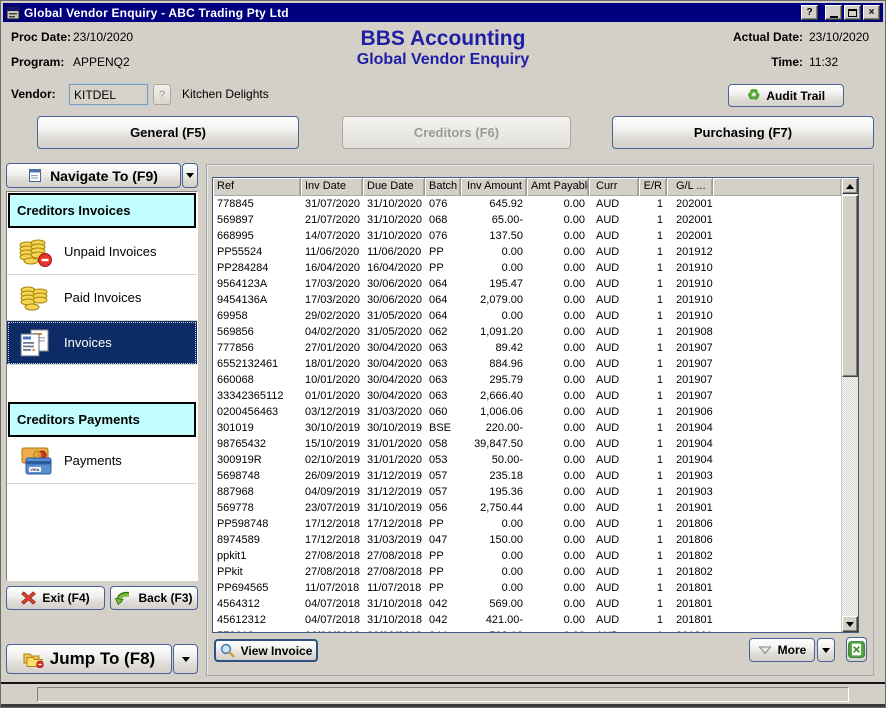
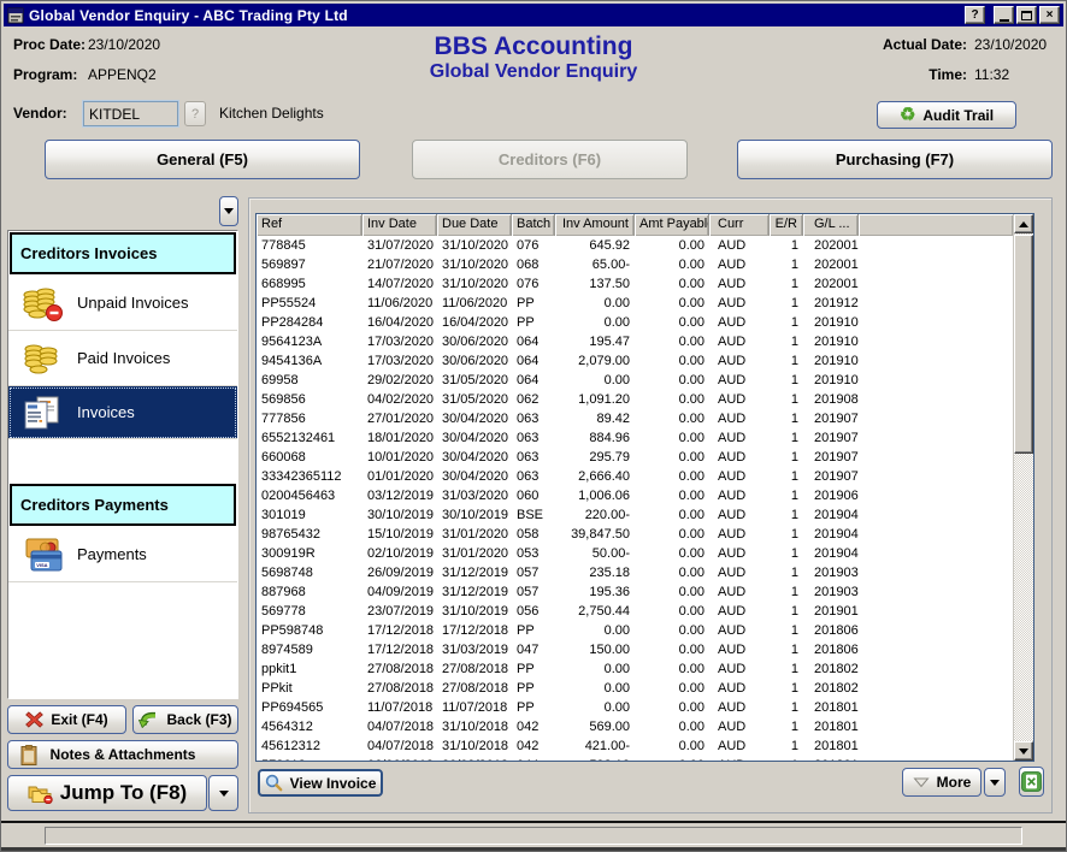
  Global Vendor Enquiry - ABC Trading Pty Ltd
  ?
  ×
  Proc Date:
  23/10/2020
  Program:
  APPENQ2
  BBS Accounting
  Global Vendor Enquiry
  Actual Date:
  23/10/2020
  Time:
  11:32
  Vendor:
  KITDEL
  ?
  Kitchen Delights
  ♻
  Audit Trail
  General (F5)
  Creditors (F6)
  Purchasing (F7)
- Navigate To (F9)
  Creditors Invoices
  Unpaid Invoices
  Paid Invoices
  Invoices
  Creditors Payments
  Payments
  Exit (F4)
  Back (F3)
+ Notes & Attachments
  Jump To (F8)
  Ref
  Inv Date
  Due Date
  Batch
  Inv Amount
  Amt Payabl
  Curr
  E/R
  G/L ...
  778845
  31/07/2020
  31/10/2020
  076
  645.92
  0.00
  AUD
  1
  202001
  569897
  21/07/2020
  31/10/2020
  068
  65.00-
  0.00
  AUD
  1
  202001
  668995
  14/07/2020
  31/10/2020
  076
  137.50
  0.00
  AUD
  1
  202001
  PP55524
  11/06/2020
  11/06/2020
  PP
  0.00
  0.00
  AUD
  1
  201912
  PP284284
  16/04/2020
  16/04/2020
  PP
  0.00
  0.00
  AUD
  1
  201910
  9564123A
  17/03/2020
  30/06/2020
  064
  195.47
  0.00
  AUD
  1
  201910
  9454136A
  17/03/2020
  30/06/2020
  064
  2,079.00
  0.00
  AUD
  1
  201910
  69958
  29/02/2020
  31/05/2020
  064
  0.00
  0.00
  AUD
  1
  201910
  569856
  04/02/2020
  31/05/2020
  062
  1,091.20
  0.00
  AUD
  1
  201908
  777856
  27/01/2020
  30/04/2020
  063
  89.42
  0.00
  AUD
  1
  201907
  6552132461
  18/01/2020
  30/04/2020
  063
  884.96
  0.00
  AUD
  1
  201907
  660068
  10/01/2020
  30/04/2020
  063
  295.79
  0.00
  AUD
  1
  201907
  33342365112
  01/01/2020
  30/04/2020
  063
  2,666.40
  0.00
  AUD
  1
  201907
  0200456463
  03/12/2019
  31/03/2020
  060
  1,006.06
  0.00
  AUD
  1
  201906
  301019
  30/10/2019
  30/10/2019
  BSE
  220.00-
  0.00
  AUD
  1
  201904
  98765432
  15/10/2019
  31/01/2020
  058
  39,847.50
  0.00
  AUD
  1
  201904
  300919R
  02/10/2019
  31/01/2020
  053
  50.00-
  0.00
  AUD
  1
  201904
  5698748
  26/09/2019
  31/12/2019
  057
  235.18
  0.00
  AUD
  1
  201903
  887968
  04/09/2019
  31/12/2019
  057
  195.36
  0.00
  AUD
  1
  201903
  569778
  23/07/2019
  31/10/2019
  056
  2,750.44
  0.00
  AUD
  1
  201901
  PP598748
  17/12/2018
  17/12/2018
  PP
  0.00
  0.00
  AUD
  1
  201806
  8974589
  17/12/2018
  31/03/2019
  047
  150.00
  0.00
  AUD
  1
  201806
  ppkit1
  27/08/2018
  27/08/2018
  PP
  0.00
  0.00
  AUD
  1
  201802
  PPkit
  27/08/2018
  27/08/2018
  PP
  0.00
  0.00
  AUD
  1
  201802
  PP694565
  11/07/2018
  11/07/2018
  PP
  0.00
  0.00
  AUD
  1
  201801
  4564312
  04/07/2018
  31/10/2018
  042
  569.00
  0.00
  AUD
  1
  201801
  45612312
  04/07/2018
  31/10/2018
  042
  421.00-
  0.00
  AUD
  1
  201801
  View Invoice
  More
